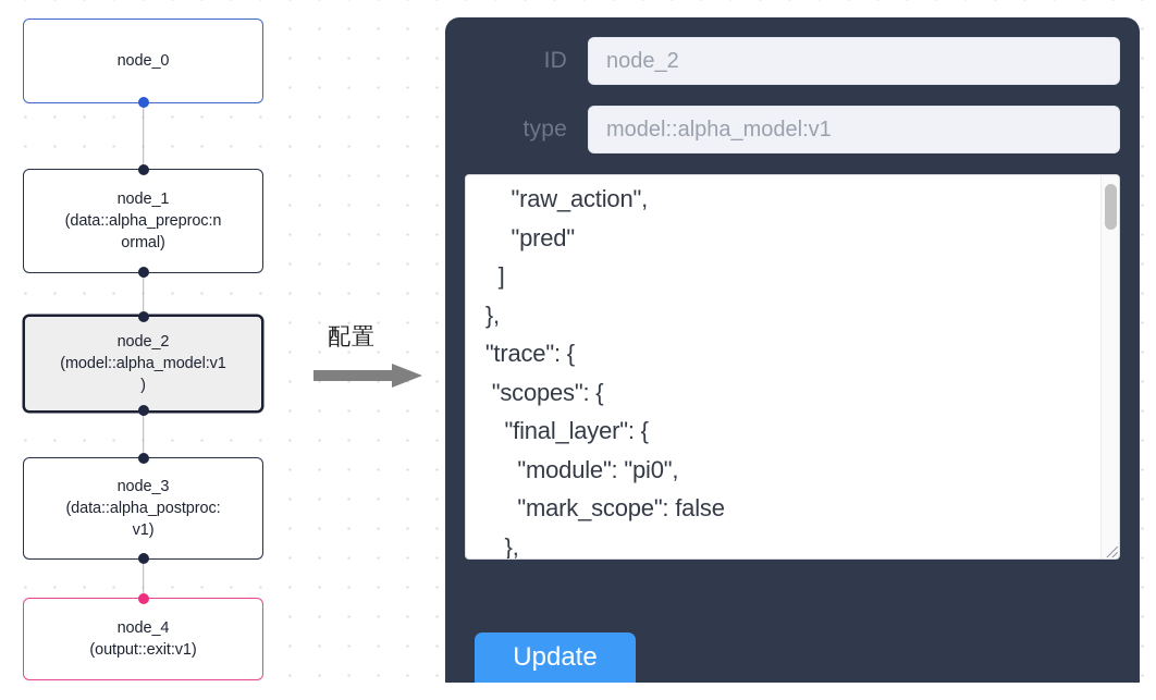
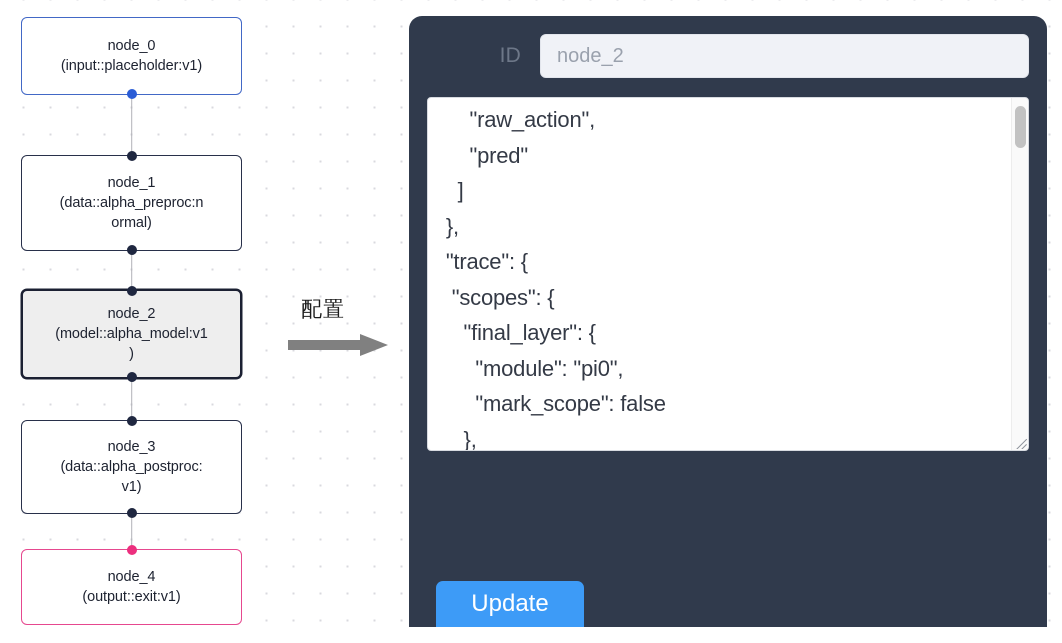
  node_0
+ (input::placeholder:v1)
  node_1
  (data::alpha_preproc:n
  ormal)
  node_2
  (model::alpha_model:v1
  )
  node_3
  (data::alpha_postproc:
  v1)
  node_4
  (output::exit:v1)
  配置
  ID
  node_2
- type
- model::alpha_model:v1
  "raw_action",
  "pred"
  ]
  },
  "trace": {
  "scopes": {
  "final_layer": {
  "module": "pi0",
  "mark_scope": false
  },
  Update
